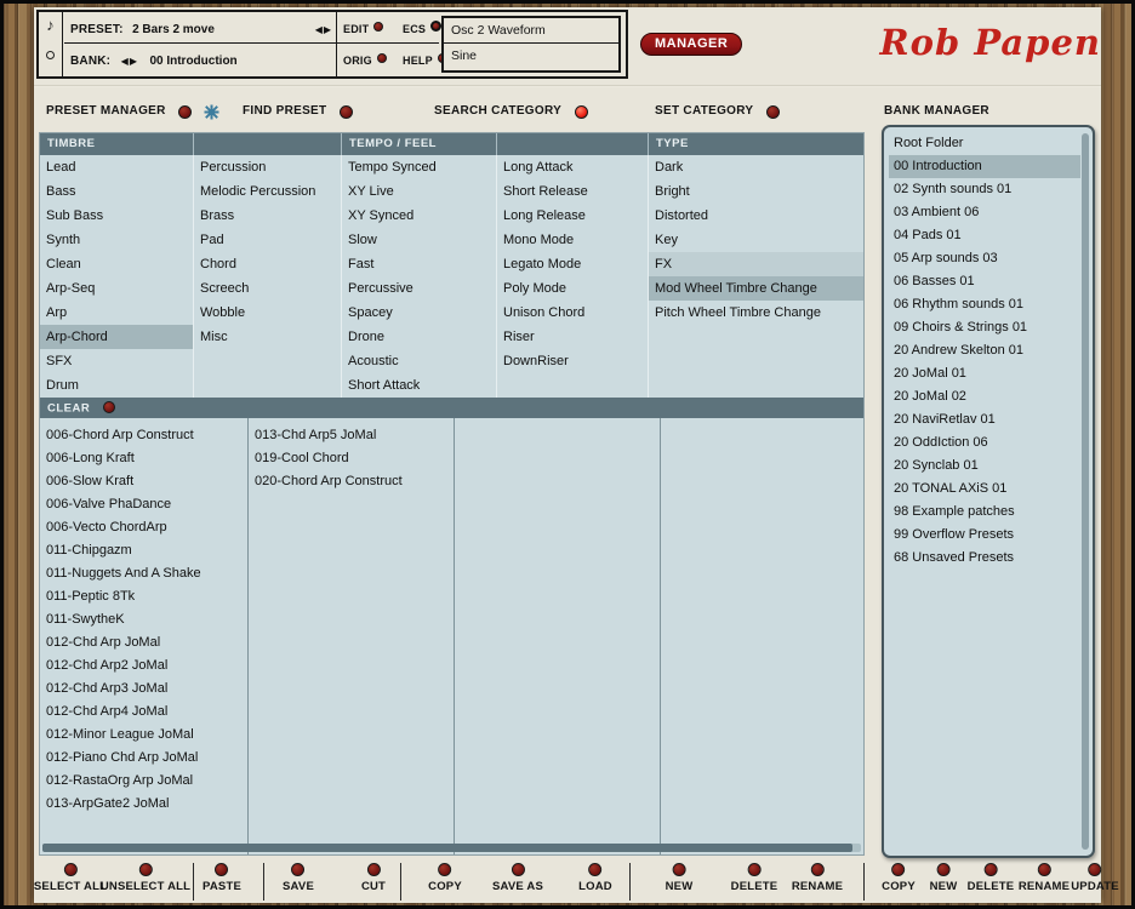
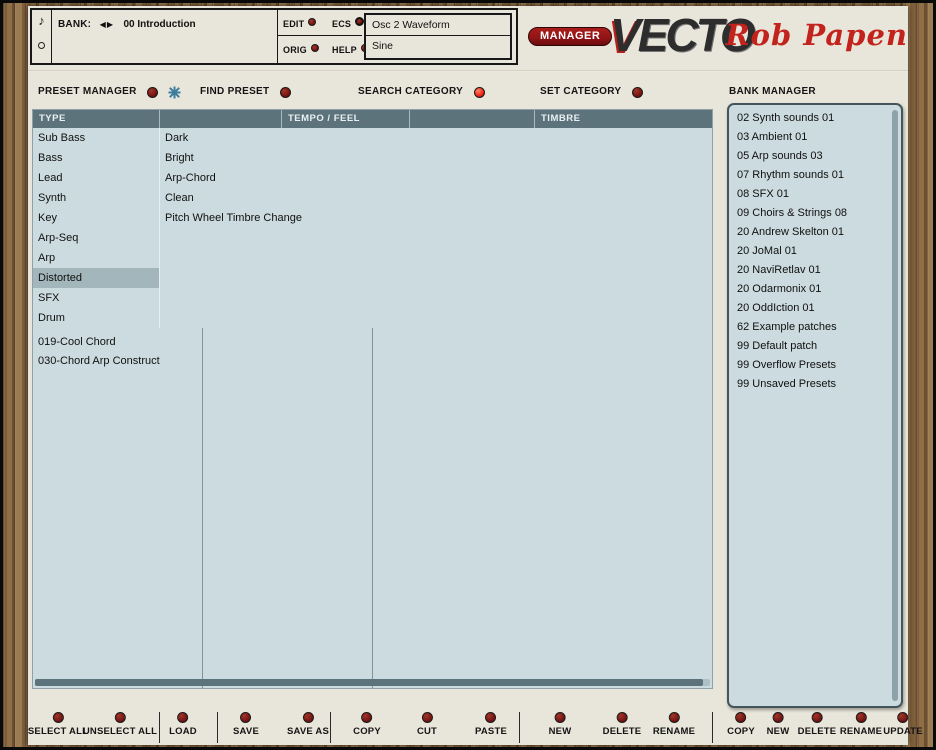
  ♪
- PRESET: 2 Bars 2 move
- ◀▶
  BANK: ◀▶ 00 Introduction
  EDIT
  ORIG
  ECS
  HELP
  Osc 2 Waveform
  Sine
  MANAGER
+ VECTO
  Rob Papen
  PRESET MANAGER
  FIND PRESET
  SEARCH CATEGORY
  SET CATEGORY
  BANK MANAGER
- TIMBRE
+ TYPE
  TEMPO / FEEL
- TYPE
+ TIMBRE
- Lead
+ Sub Bass
  Bass
- Sub Bass
+ Lead
  Synth
- Clean
+ Key
  Arp-Seq
  Arp
- Arp-Chord
+ Distorted
  SFX
  Drum
- Percussion
- Melodic Percussion
- Brass
- Pad
- Chord
- Screech
- Wobble
- Misc
- Tempo Synced
- XY Live
- XY Synced
- Slow
- Fast
- Percussive
- Spacey
- Drone
- Acoustic
- Short Attack
- Long Attack
- Short Release
- Long Release
- Mono Mode
- Legato Mode
- Poly Mode
- Unison Chord
- Riser
- DownRiser
  Dark
  Bright
- Distorted
+ Arp-Chord
- Key
+ Clean
- FX
- Mod Wheel Timbre Change
  Pitch Wheel Timbre Change
- CLEAR
- 006-Chord Arp Construct
- 006-Long Kraft
- 006-Slow Kraft
- 006-Valve PhaDance
- 006-Vecto ChordArp
- 011-Chipgazm
- 011-Nuggets And A Shake
- 011-Peptic 8Tk
- 011-SwytheK
- 012-Chd Arp JoMal
- 012-Chd Arp2 JoMal
- 012-Chd Arp3 JoMal
- 012-Chd Arp4 JoMal
- 012-Minor League JoMal
- 012-Piano Chd Arp JoMal
- 012-RastaOrg Arp JoMal
- 013-ArpGate2 JoMal
- 013-Chd Arp5 JoMal
  019-Cool Chord
- 020-Chord Arp Construct
+ 030-Chord Arp Construct
- Root Folder
- 00 Introduction
  02 Synth sounds 01
- 03 Ambient 06
+ 03 Ambient 01
- 04 Pads 01
  05 Arp sounds 03
- 06 Basses 01
- 06 Rhythm sounds 01
+ 07 Rhythm sounds 01
+ 08 SFX 01
- 09 Choirs & Strings 01
+ 09 Choirs & Strings 08
  20 Andrew Skelton 01
  20 JoMal 01
- 20 JoMal 02
  20 NaviRetlav 01
+ 20 Odarmonix 01
- 20 OddIction 06
+ 20 OddIction 01
- 20 Synclab 01
- 20 TONAL AXiS 01
- 98 Example patches
+ 62 Example patches
+ 99 Default patch
  99 Overflow Presets
- 68 Unsaved Presets
+ 99 Unsaved Presets
  SELECT ALL
  UNSELECT ALL
- PASTE
+ LOAD
  SAVE
- CUT
+ SAVE AS
  COPY
- SAVE AS
+ CUT
- LOAD
+ PASTE
  NEW
  DELETE
  RENAME
  COPY
  NEW
  DELETE
  RENAME
  UPDATE
